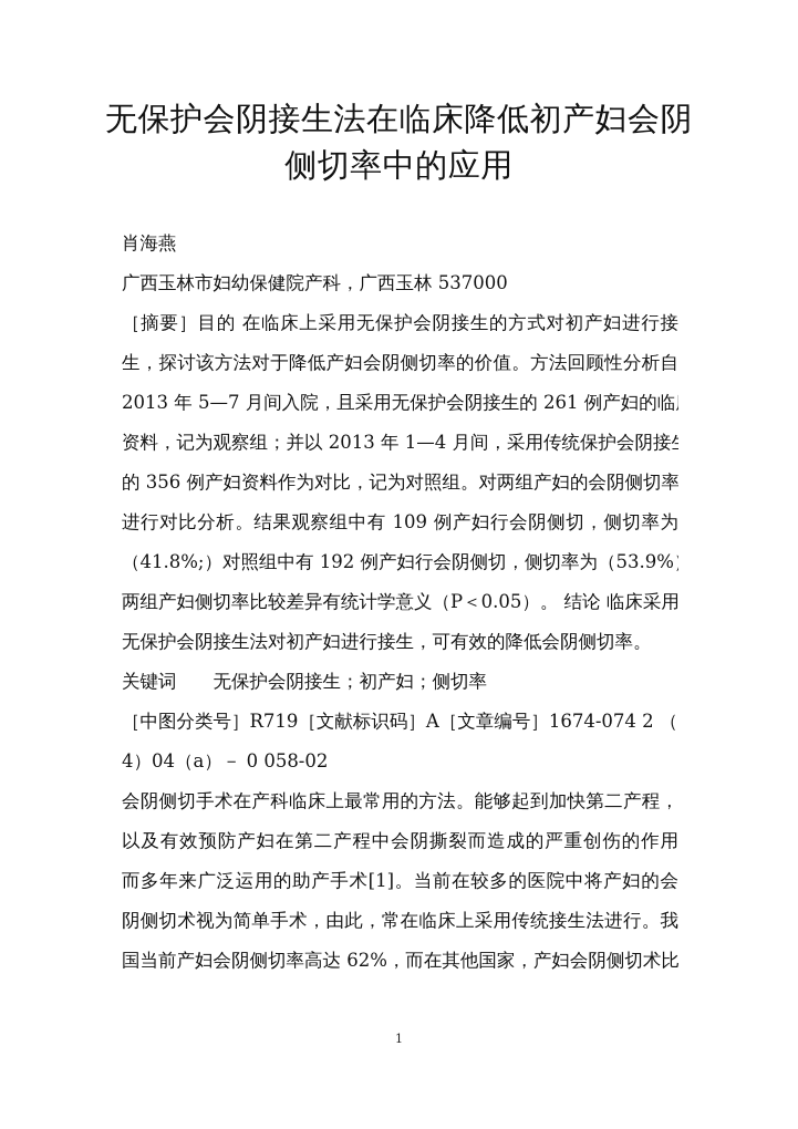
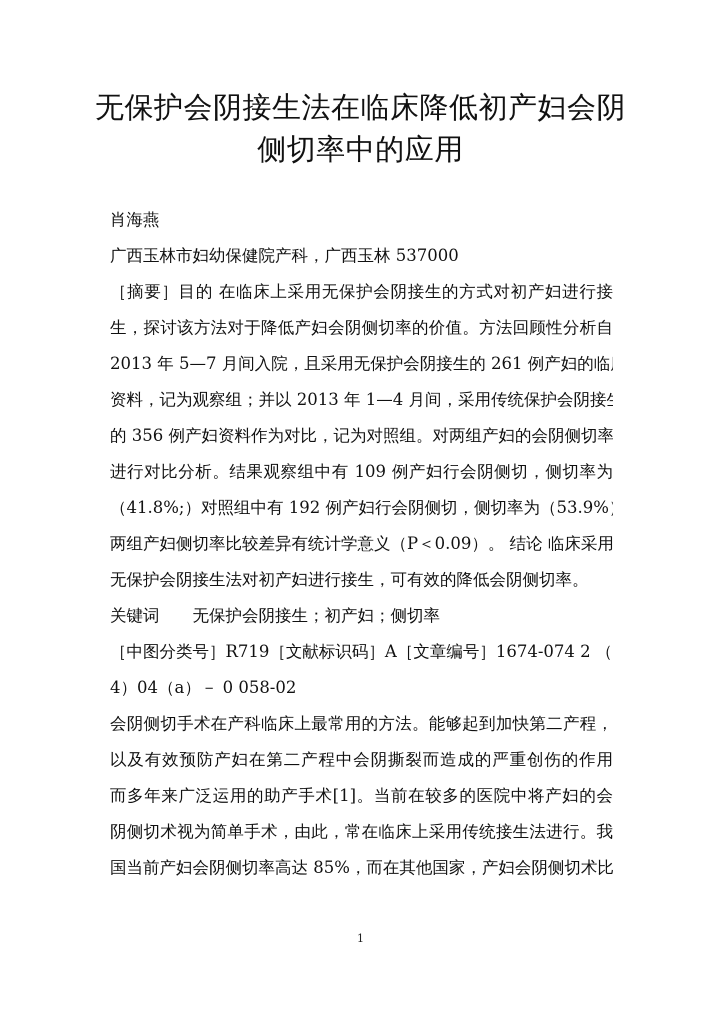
  无保护会阴接生法在临床降低初产妇会阴
  侧切率中的应用
  肖海燕
  广西玉林市妇幼保健院产科，广西玉林 537000
  ［摘要］目的 在临床上采用无保护会阴接生的方式对初产妇进行接
  生，探讨该方法对于降低产妇会阴侧切率的价值。方法回顾性分析自
  2013 年 5—7 月间入院，且采用无保护会阴接生的 261 例产妇的临
  资料，记为观察组；并以 2013 年 1—4 月间，采用传统保护会阴接
  的 356 例产妇资料作为对比，记为对照组。对两组产妇的会阴侧切率
  进行对比分析。结果观察组中有 109 例产妇行会阴侧切，侧切率为
  （41.8%;）对照组中有 192 例产妇行会阴侧切，侧切率为（53.9%
- 两组产妇侧切率比较差异有统计学意义（P＜0.05）。 结论 临床采用
+ 两组产妇侧切率比较差异有统计学意义（P＜0.09）。 结论 临床采用
  无保护会阴接生法对初产妇进行接生，可有效的降低会阴侧切率。
  关键词 无保护会阴接生；初产妇；侧切率
  ［中图分类号］R719［文献标识码］A［文章编号］1674-074 2 （
  4）04（a）－ 0 058-02
  会阴侧切手术在产科临床上最常用的方法。能够起到加快第二产程，
  以及有效预防产妇在第二产程中会阴撕裂而造成的严重创伤的作用
  而多年来广泛运用的助产手术[1]。当前在较多的医院中将产妇的会
  阴侧切术视为简单手术，由此，常在临床上采用传统接生法进行。我
- 国当前产妇会阴侧切率高达 62%，而在其他国家，产妇会阴侧切术比
+ 国当前产妇会阴侧切率高达 85%，而在其他国家，产妇会阴侧切术比
  1
